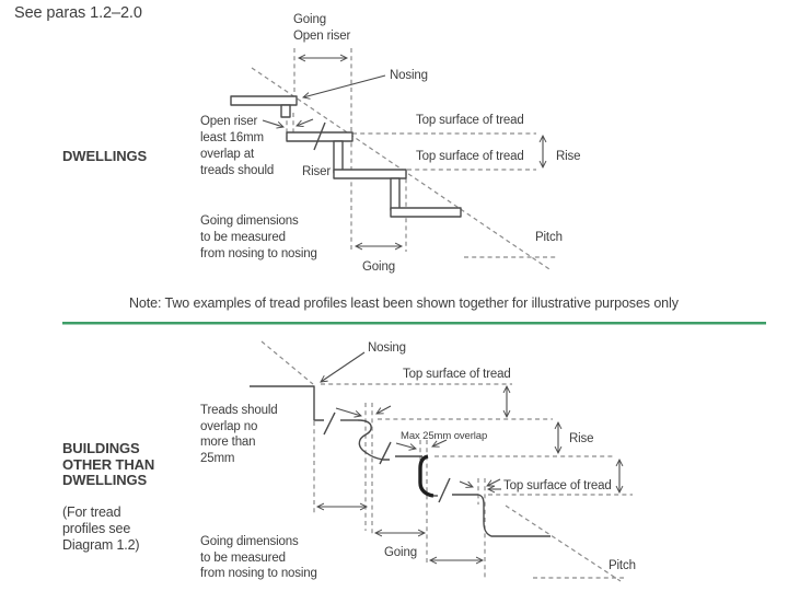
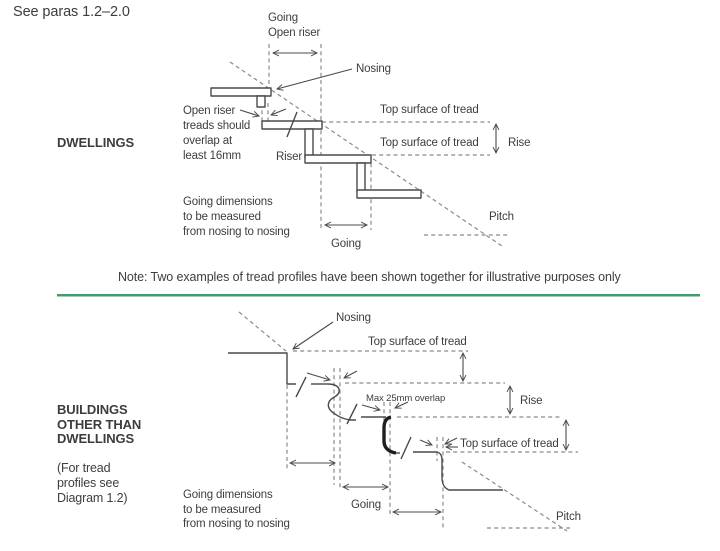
  See paras 1.2–2.0
  DWELLINGS
  Going
  Open riser
  Nosing
  Top surface of tread
  Top surface of tread
  Rise
  Riser
  Open riser
- least 16mm
+ treads should
  overlap at
- treads should
+ least 16mm
  Going dimensions
  to be measured
  from nosing to nosing
  Going
  Pitch
- Note: Two examples of tread profiles least been shown together for illustrative purposes only
+ Note: Two examples of tread profiles have been shown together for illustrative purposes only
  Nosing
  Top surface of tread
  Max 25mm overlap
  Rise
  Top surface of tread
- Treads should
- overlap no
- more than
- 25mm
  BUILDINGS
  OTHER THAN
  DWELLINGS
  (For tread
  profiles see
  Diagram 1.2)
  Going dimensions
  to be measured
  from nosing to nosing
  Going
  Pitch
